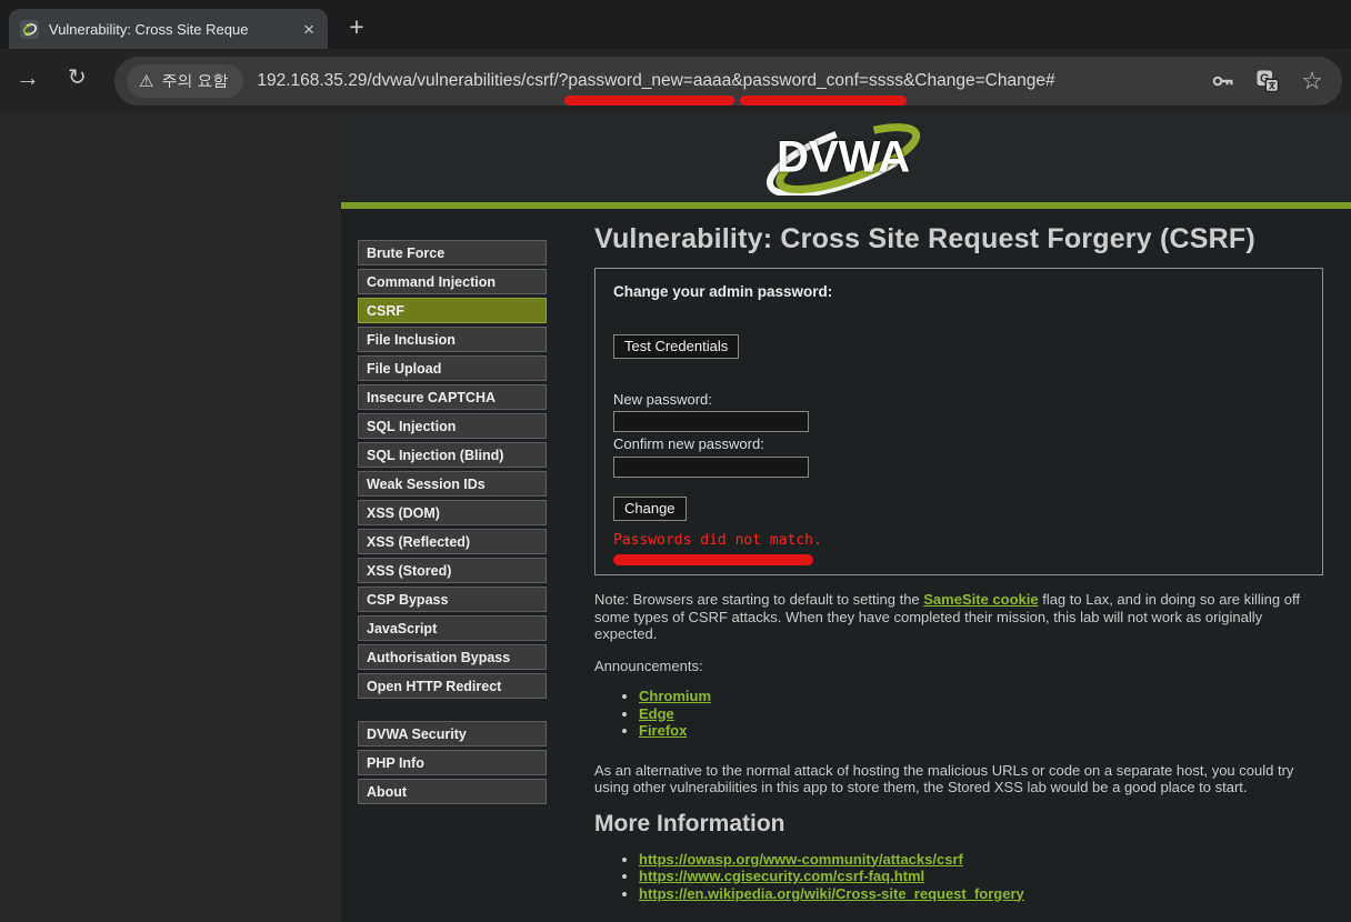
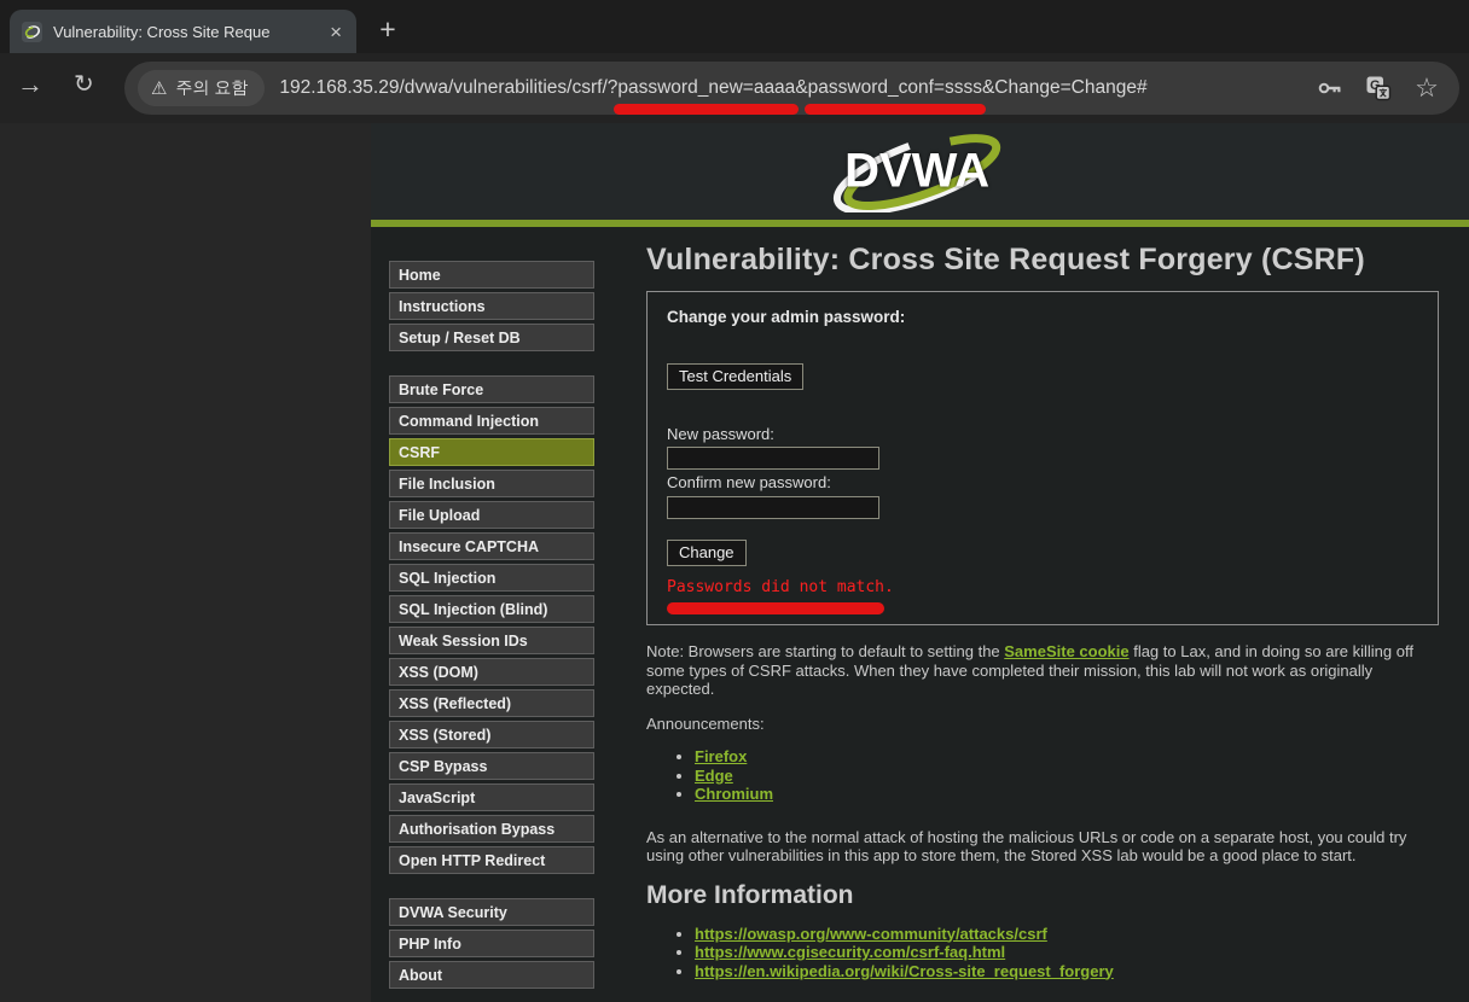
  Vulnerability: Cross Site Reque
  ×
  +
  →
  ↻
  ⚠
  주의 요함
  192.168.35.29/dvwa/vulnerabilities/csrf/?password_new=aaaa&password_conf=ssss&Change=Change#
  G
  ☆
  DVWA
+ Home
+ Instructions
+ Setup / Reset DB
  Brute Force
  Command Injection
  CSRF
  File Inclusion
  File Upload
  Insecure CAPTCHA
  SQL Injection
  SQL Injection (Blind)
  Weak Session IDs
  XSS (DOM)
  XSS (Reflected)
  XSS (Stored)
  CSP Bypass
  JavaScript
  Authorisation Bypass
  Open HTTP Redirect
  DVWA Security
  PHP Info
  About
  Vulnerability: Cross Site Request Forgery (CSRF)
  Change your admin password:
  Test Credentials
  New password:
  Confirm new password:
  Change
  Passwords did not match.
  Note: Browsers are starting to default to setting the SameSite cookie flag to Lax, and in doing so are killing off some types of CSRF attacks. When they have completed their mission, this lab will not work as originally expected.
  Announcements:
- Chromium
+ Firefox
  Edge
- Firefox
+ Chromium
  As an alternative to the normal attack of hosting the malicious URLs or code on a separate host, you could try using other vulnerabilities in this app to store them, the Stored XSS lab would be a good place to start.
  More Information
  https://owasp.org/www-community/attacks/csrf
  https://www.cgisecurity.com/csrf-faq.html
  https://en.wikipedia.org/wiki/Cross-site_request_forgery
